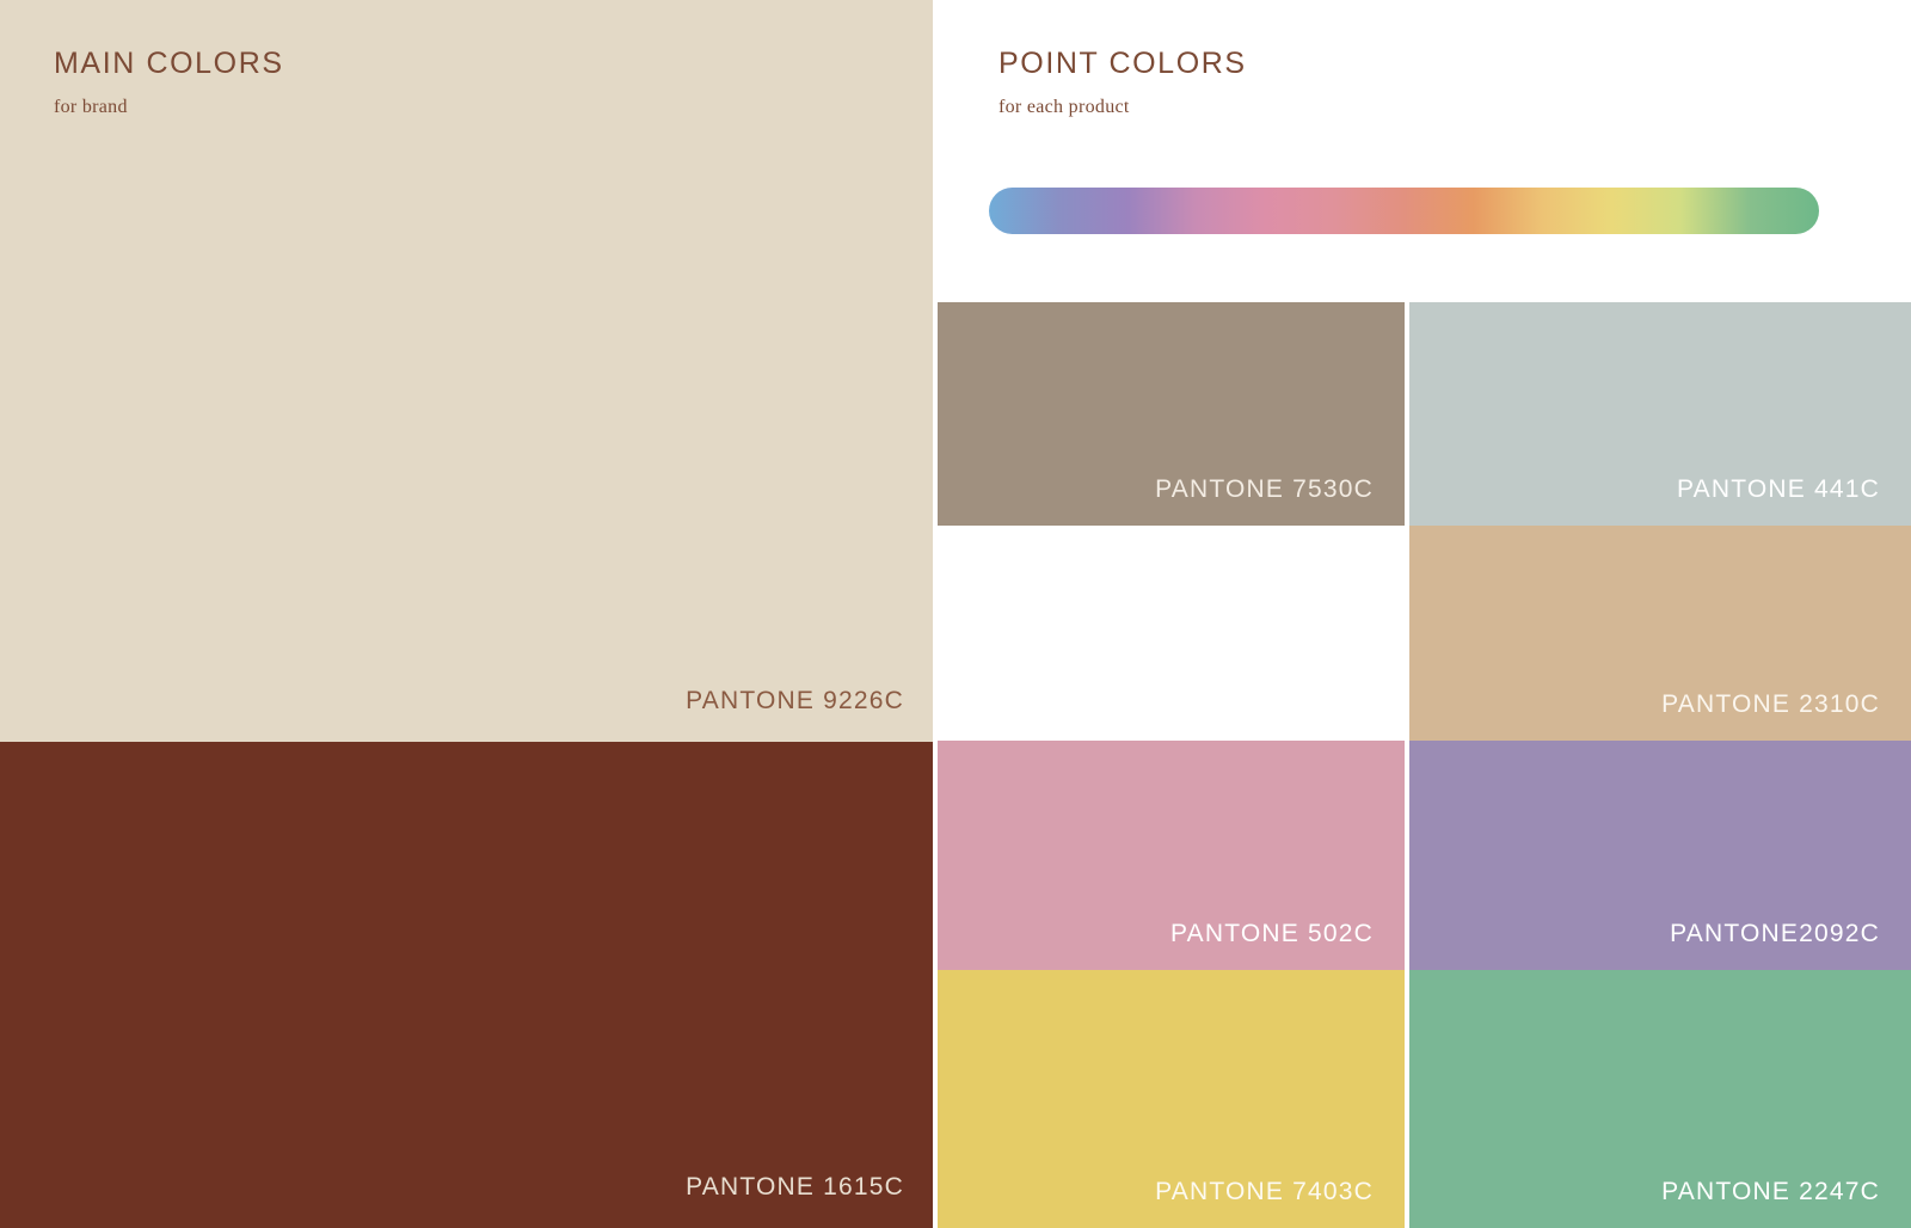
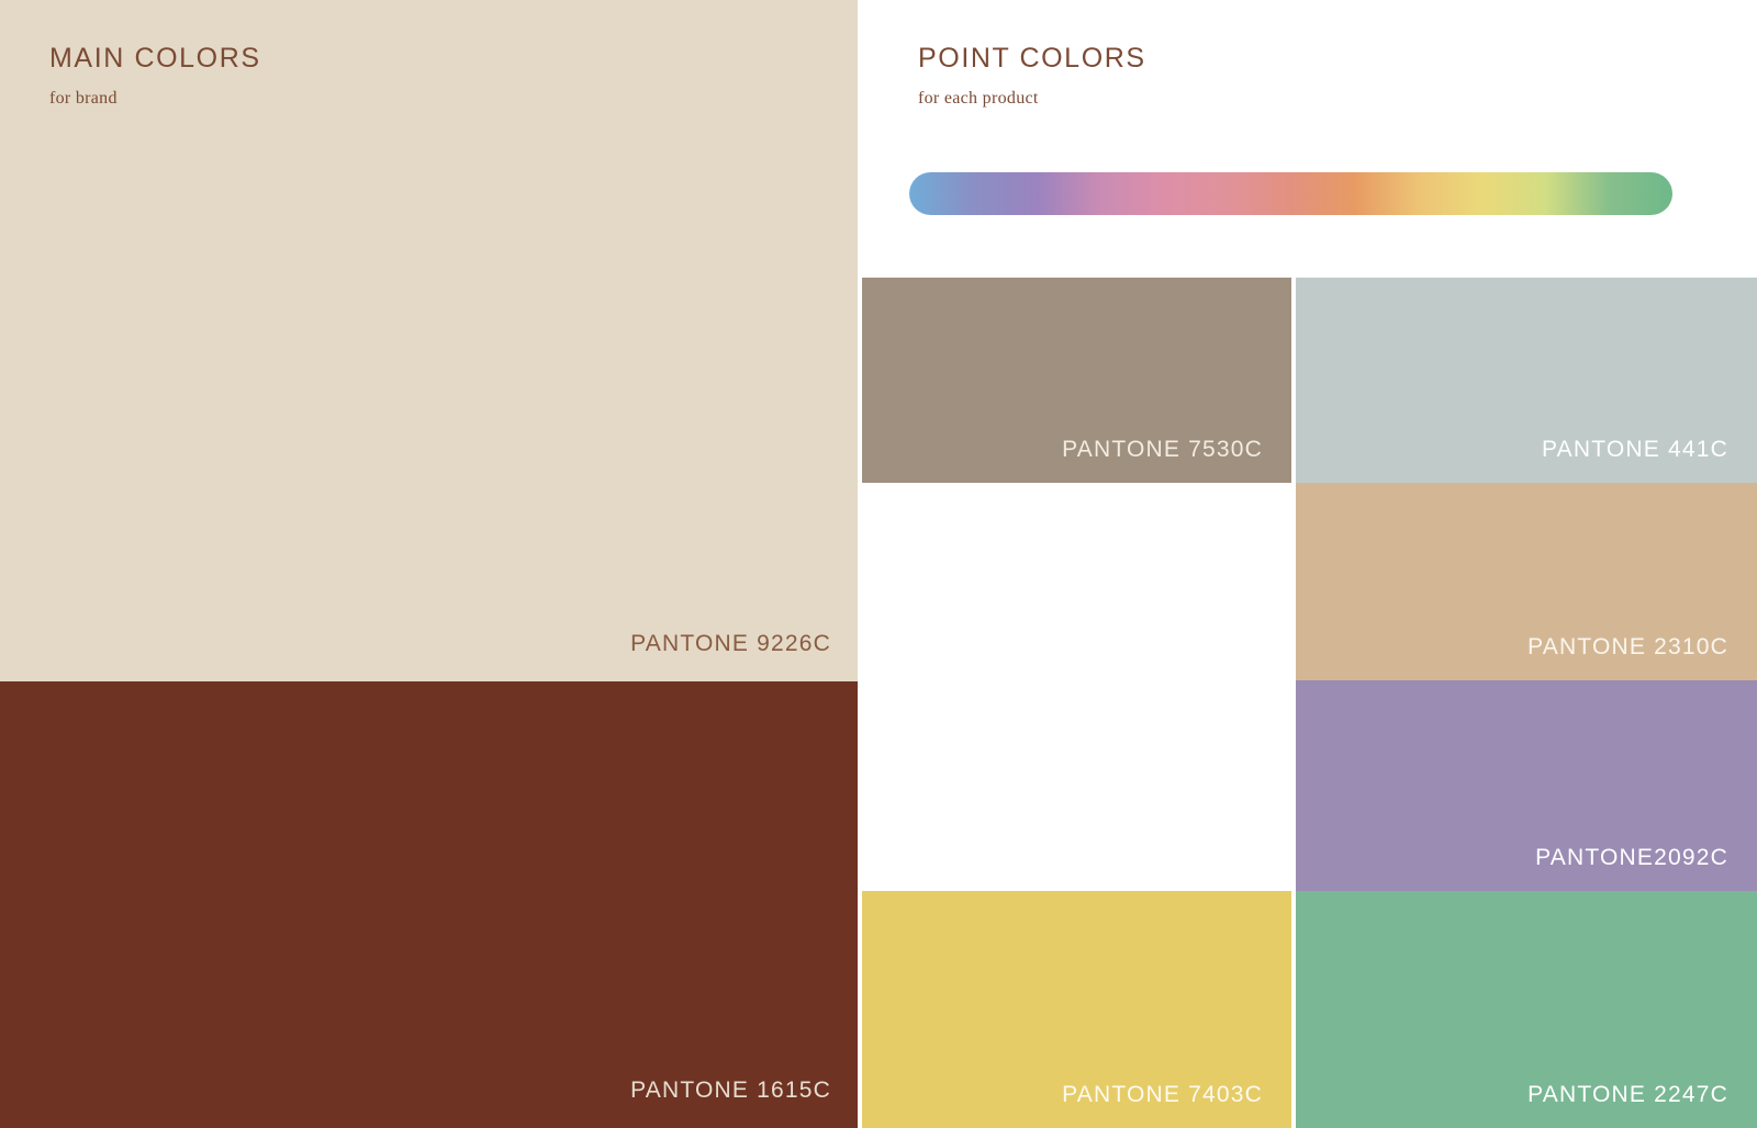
  MAIN COLORS
  for brand
  PANTONE 9226C
  PANTONE 1615C
  POINT COLORS
  for each product
  PANTONE 7530C
  PANTONE 441C
  PANTONE 2310C
- PANTONE 502C
  PANTONE2092C
  PANTONE 7403C
  PANTONE 2247C
